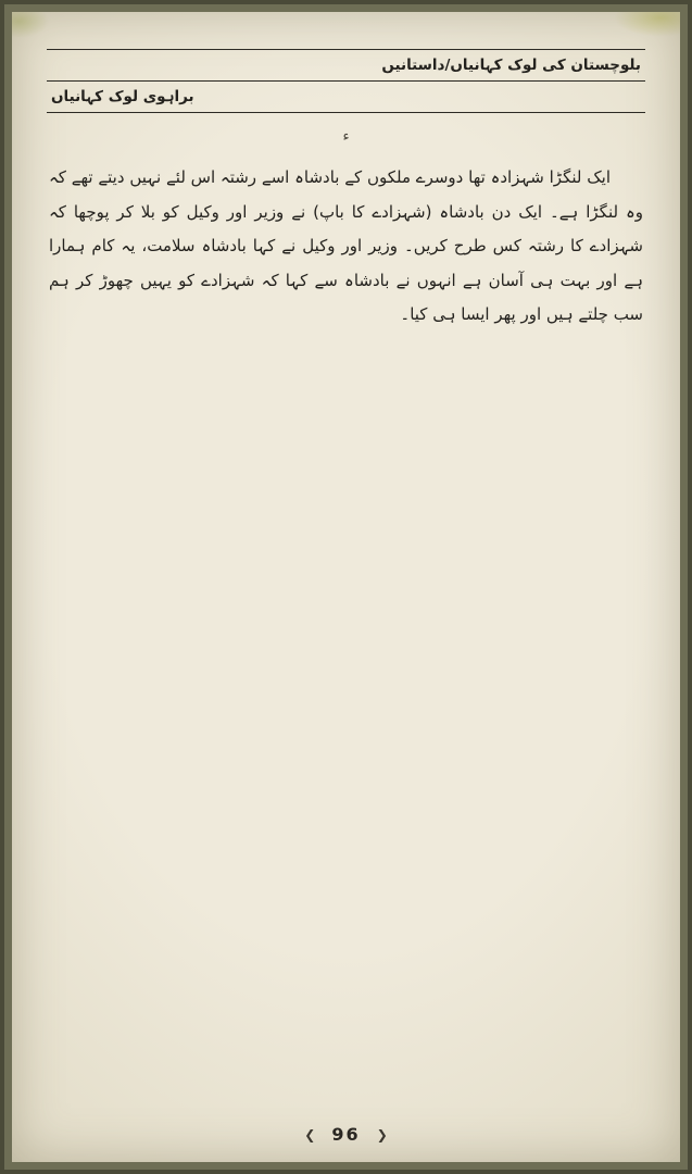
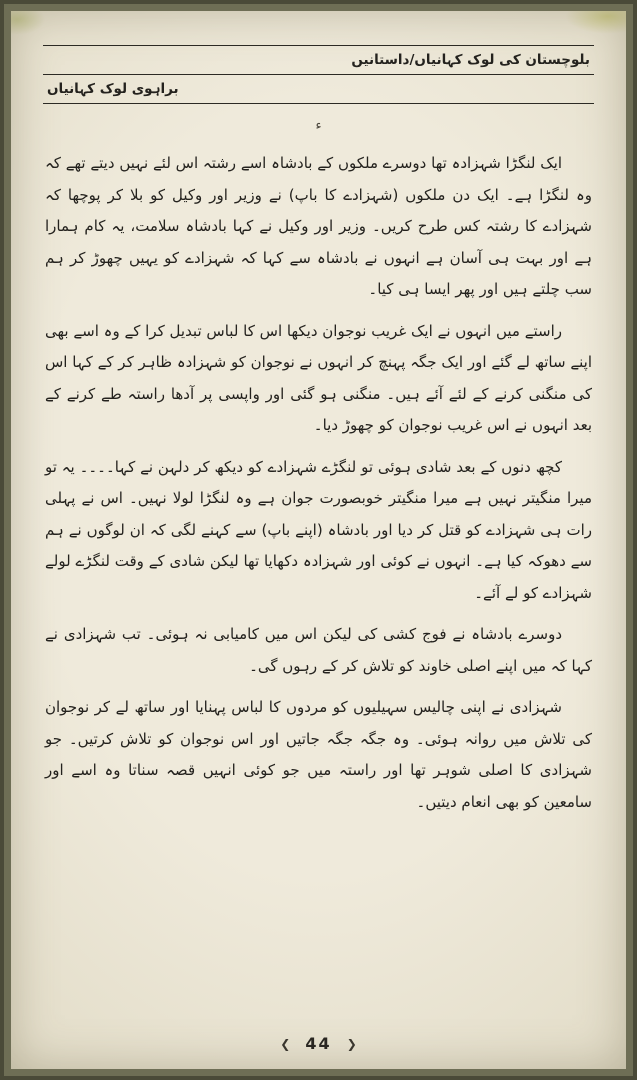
  بلوچستان کی لوک کہانیاں/داستانیں
  براہوی لوک کہانیاں
  ء
- ایک لنگڑا شہزادہ تھا دوسرے ملکوں کے بادشاہ اسے رشتہ اس لئے نہیں دیتے تھے کہ وہ لنگڑا ہے۔ ایک دن بادشاہ (شہزادے کا باپ) نے وزیر اور وکیل کو بلا کر پوچھا کہ شہزادے کا رشتہ کس طرح کریں۔ وزیر اور وکیل نے کہا بادشاہ سلامت، یہ کام ہمارا ہے اور بہت ہی آسان ہے انہوں نے بادشاہ سے کہا کہ شہزادے کو یہیں چھوڑ کر ہم سب چلتے ہیں اور پھر ایسا ہی کیا۔
+ ایک لنگڑا شہزادہ تھا دوسرے ملکوں کے بادشاہ اسے رشتہ اس لئے نہیں دیتے تھے کہ وہ لنگڑا ہے۔ ایک دن ملکوں (شہزادے کا باپ) نے وزیر اور وکیل کو بلا کر پوچھا کہ شہزادے کا رشتہ کس طرح کریں۔ وزیر اور وکیل نے کہا بادشاہ سلامت، یہ کام ہمارا ہے اور بہت ہی آسان ہے انہوں نے بادشاہ سے کہا کہ شہزادے کو یہیں چھوڑ کر ہم سب چلتے ہیں اور پھر ایسا ہی کیا۔
+ راستے میں انہوں نے ایک غریب نوجوان دیکھا اس کا لباس تبدیل کرا کے وہ اسے بھی اپنے ساتھ لے گئے اور ایک جگہ پہنچ کر انہوں نے نوجوان کو شہزادہ ظاہر کر کے کہا اس کی منگنی کرنے کے لئے آئے ہیں۔ منگنی ہو گئی اور واپسی پر آدھا راستہ طے کرنے کے بعد انہوں نے اس غریب نوجوان کو چھوڑ دیا۔
+ کچھ دنوں کے بعد شادی ہوئی تو لنگڑے شہزادے کو دیکھ کر دلہن نے کہا۔۔۔۔ یہ تو میرا منگیتر نہیں ہے میرا منگیتر خوبصورت جوان ہے وہ لنگڑا لولا نہیں۔ اس نے پہلی رات ہی شہزادے کو قتل کر دیا اور بادشاہ (اپنے باپ) سے کہنے لگی کہ ان لوگوں نے ہم سے دھوکہ کیا ہے۔ انہوں نے کوئی اور شہزادہ دکھایا تھا لیکن شادی کے وقت لنگڑے لولے شہزادے کو لے آئے۔
+ دوسرے بادشاہ نے فوج کشی کی لیکن اس میں کامیابی نہ ہوئی۔ تب شہزادی نے کہا کہ میں اپنے اصلی خاوند کو تلاش کر کے رہوں گی۔
+ شہزادی نے اپنی چالیس سہیلیوں کو مردوں کا لباس پہنایا اور ساتھ لے کر نوجوان کی تلاش میں روانہ ہوئی۔ وہ جگہ جگہ جاتیں اور اس نوجوان کو تلاش کرتیں۔ جو شہزادی کا اصلی شوہر تھا اور راستہ میں جو کوئی انہیں قصہ سناتا وہ اسے اور سامعین کو بھی انعام دیتیں۔
- ❮ 96 ❯
+ ❮ 44 ❯
